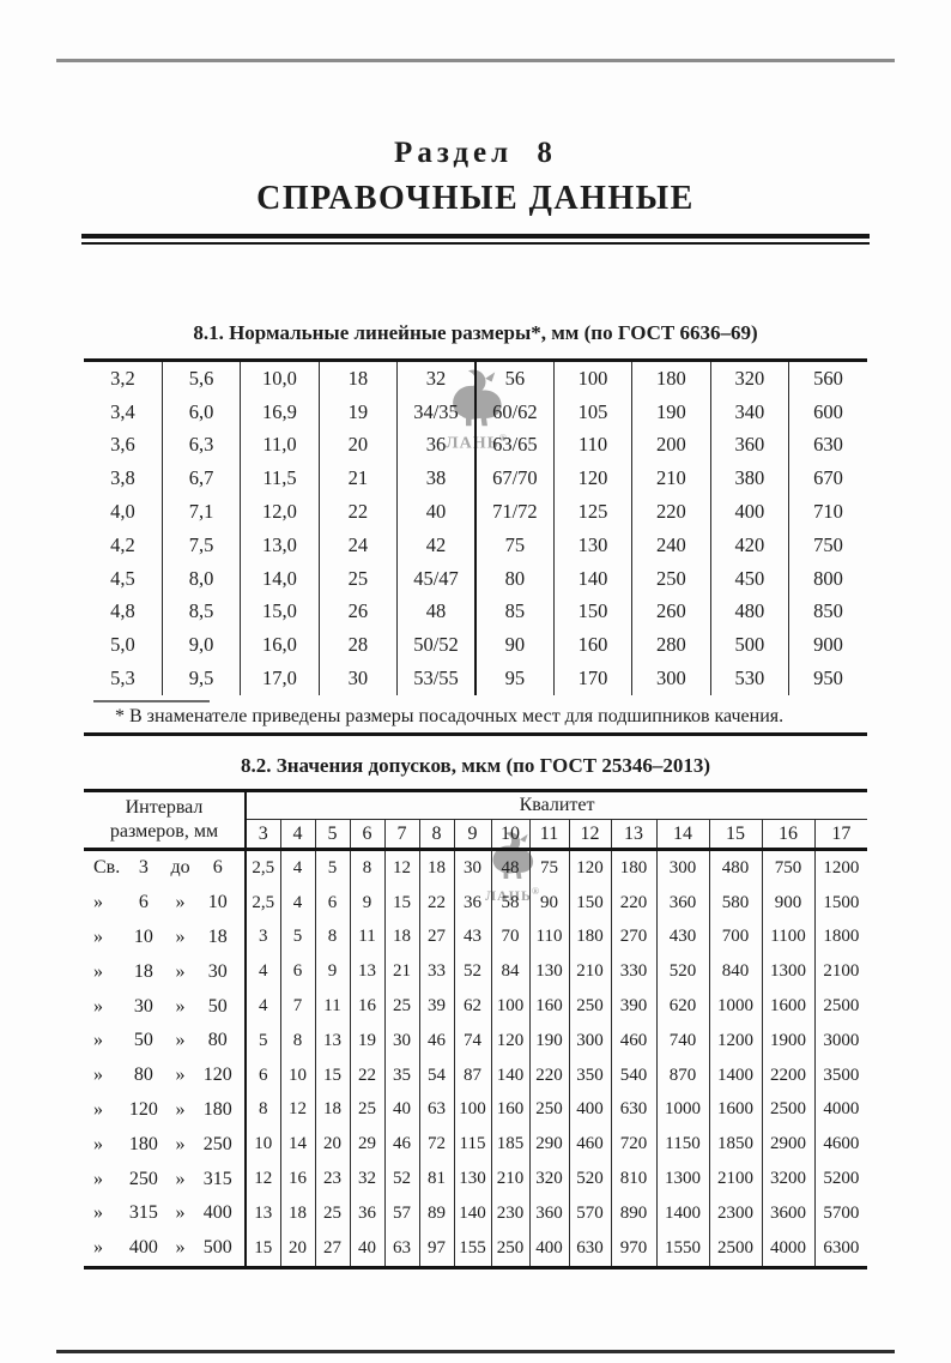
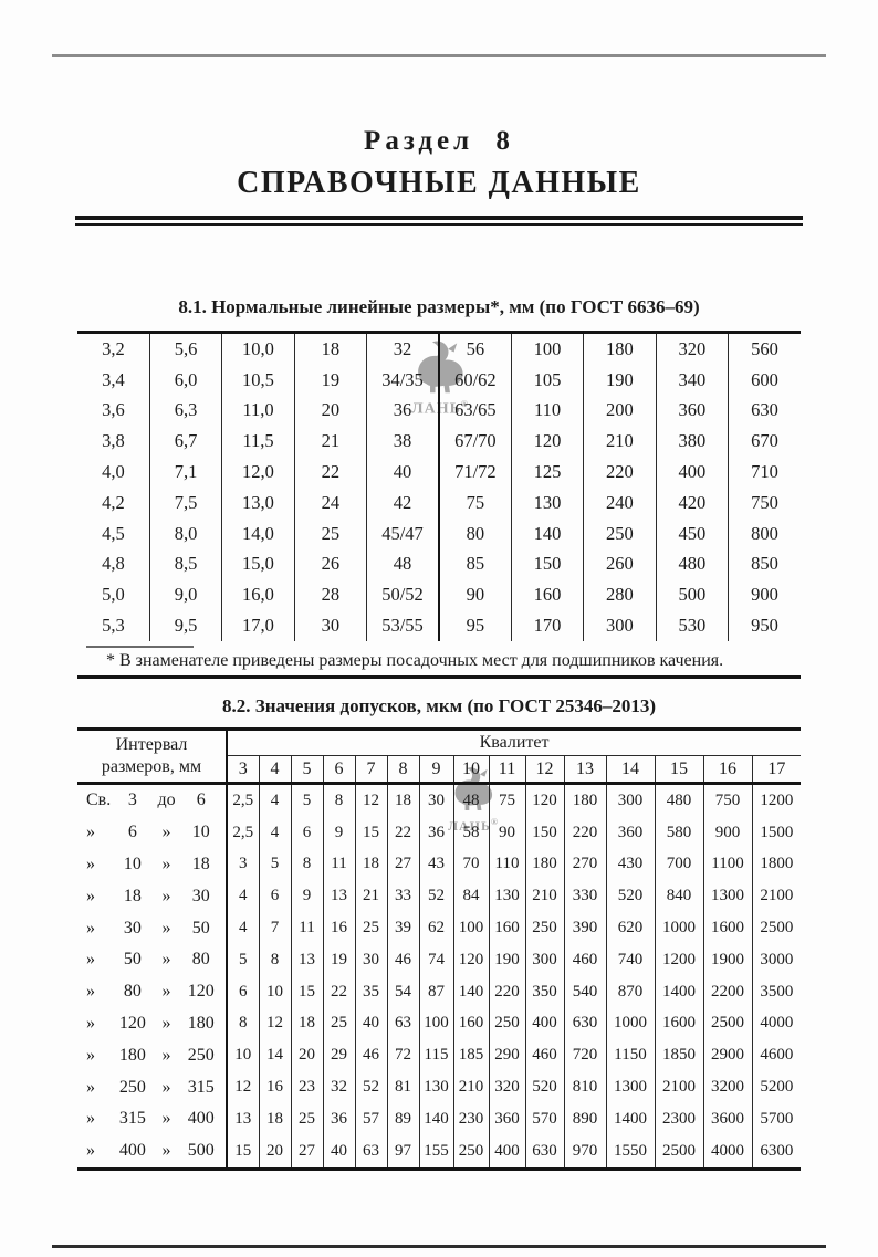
  ЛАНЬ®
  ЛАНЬ®
  Раздел 8
  СПРАВОЧНЫЕ ДАННЫЕ
  8.1. Нормальные линейные размеры*, мм (по ГОСТ 6636–69)
  3,2	5,6	10,0	18	32	56	100	180	320	560
- 3,4	6,0	16,9	19	34/35	60/62	105	190	340	600
+ 3,4	6,0	10,5	19	34/35	60/62	105	190	340	600
  3,6	6,3	11,0	20	36	63/65	110	200	360	630
  3,8	6,7	11,5	21	38	67/70	120	210	380	670
  4,0	7,1	12,0	22	40	71/72	125	220	400	710
  4,2	7,5	13,0	24	42	75	130	240	420	750
  4,5	8,0	14,0	25	45/47	80	140	250	450	800
  4,8	8,5	15,0	26	48	85	150	260	480	850
  5,0	9,0	16,0	28	50/52	90	160	280	500	900
  5,3	9,5	17,0	30	53/55	95	170	300	530	950
  * В знаменателе приведены размеры посадочных мест для подшипников качения.
  8.2. Значения допусков, мкм (по ГОСТ 25346–2013)
  Интервал размеров, мм	Квалитет
  3	4	5	6	7	8	9	10	11	12	13	14	15	16	17
  Св. 3 до 6	2,5	4	5	8	12	18	30	48	75	120	180	300	480	750	1200
  » 6 » 10	2,5	4	6	9	15	22	36	58	90	150	220	360	580	900	1500
  » 10 » 18	3	5	8	11	18	27	43	70	110	180	270	430	700	1100	1800
  » 18 » 30	4	6	9	13	21	33	52	84	130	210	330	520	840	1300	2100
  » 30 » 50	4	7	11	16	25	39	62	100	160	250	390	620	1000	1600	2500
  » 50 » 80	5	8	13	19	30	46	74	120	190	300	460	740	1200	1900	3000
  » 80 » 120	6	10	15	22	35	54	87	140	220	350	540	870	1400	2200	3500
  » 120 » 180	8	12	18	25	40	63	100	160	250	400	630	1000	1600	2500	4000
  » 180 » 250	10	14	20	29	46	72	115	185	290	460	720	1150	1850	2900	4600
  » 250 » 315	12	16	23	32	52	81	130	210	320	520	810	1300	2100	3200	5200
  » 315 » 400	13	18	25	36	57	89	140	230	360	570	890	1400	2300	3600	5700
  » 400 » 500	15	20	27	40	63	97	155	250	400	630	970	1550	2500	4000	6300
